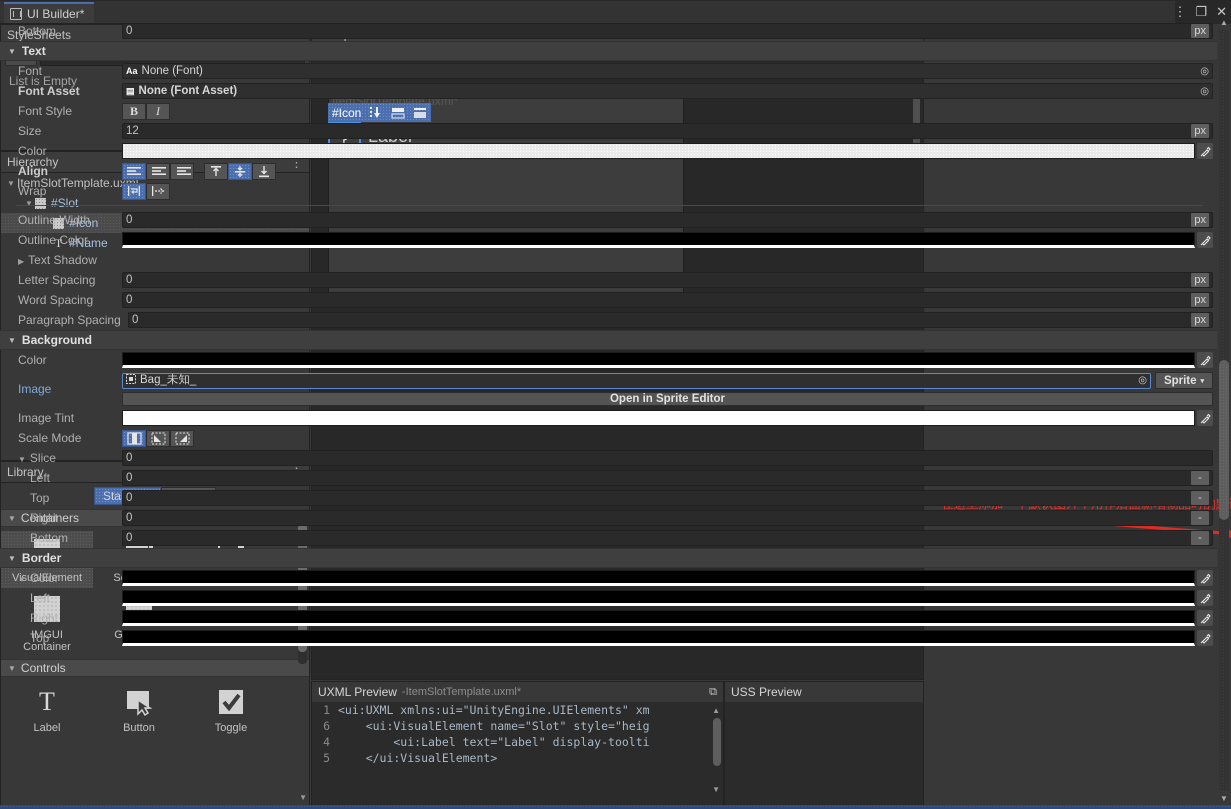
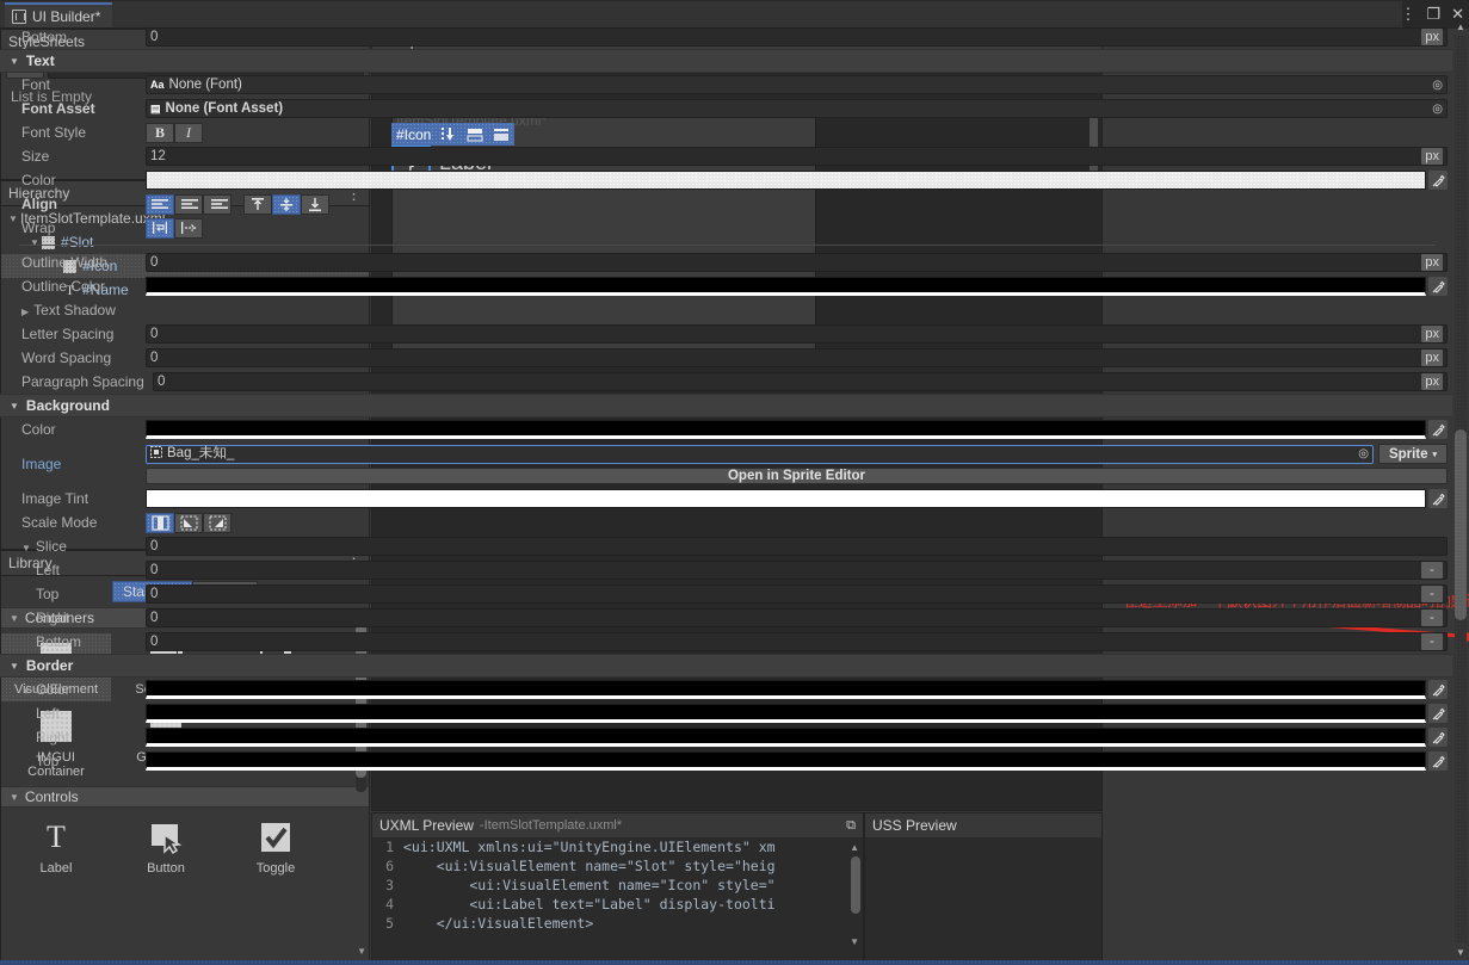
  UI Builder*
  ⋮
  ❐
  ✕
  StyleSheets
  List is Empty
  Hierarchy
  ⋮
  ▼
  ItemSlotTemplate.u
  ▼
  #Slot
  #Icon
  T
  #Name
  Library
  ▼
  Containers
  VisualElement
  IMGUI
  Container
  ▼
  Controls
  T
  Label
  Button
  Toggle
  ▼
  ItemSlotTemplate.uxml*
  #Icon
  ?
  UXML Preview
  -ItemSlotTemplate.uxml*
  ⧉
  1
  <ui:UXML xmlns:ui="UnityEngine.UIElements" xm
  6
  <ui:VisualElement name="Slot" style="heig
+ 3
+ <ui:VisualElement name="Icon" style="
  4
  <ui:Label text="Label" display-toolti
  5
  </ui:VisualElement>
  ▲
  ▼
  USS Preview
  Bottom
  0
  px
  ▼
  Text
  Font
  Aa
  None (Font)
  ◎
  Font Asset
  ▤
  None (Font Asset)
  ◎
  Font Style
  B
  I
  Size
  12
  px
  Color
  Align
  Wrap
  Outline Width
  0
  px
  Outline Color
  ▶ Text Shadow
  Letter Spacing
  0
  px
  Word Spacing
  0
  px
  Paragraph Spacing
  0
  px
  ▼
  Background
  Color
  Image
  Bag_未知_
  ◎
  Sprite
  Open in Sprite Editor
  Image Tint
  Scale Mode
  ▼ Slice
  0
  Left
  0
  -
  Top
  0
  -
  Right
  0
  -
  Bottom
  0
  -
  ▼
  Border
  ▼ Color
  Left
  Right
  Top
  ▲
  ▼
